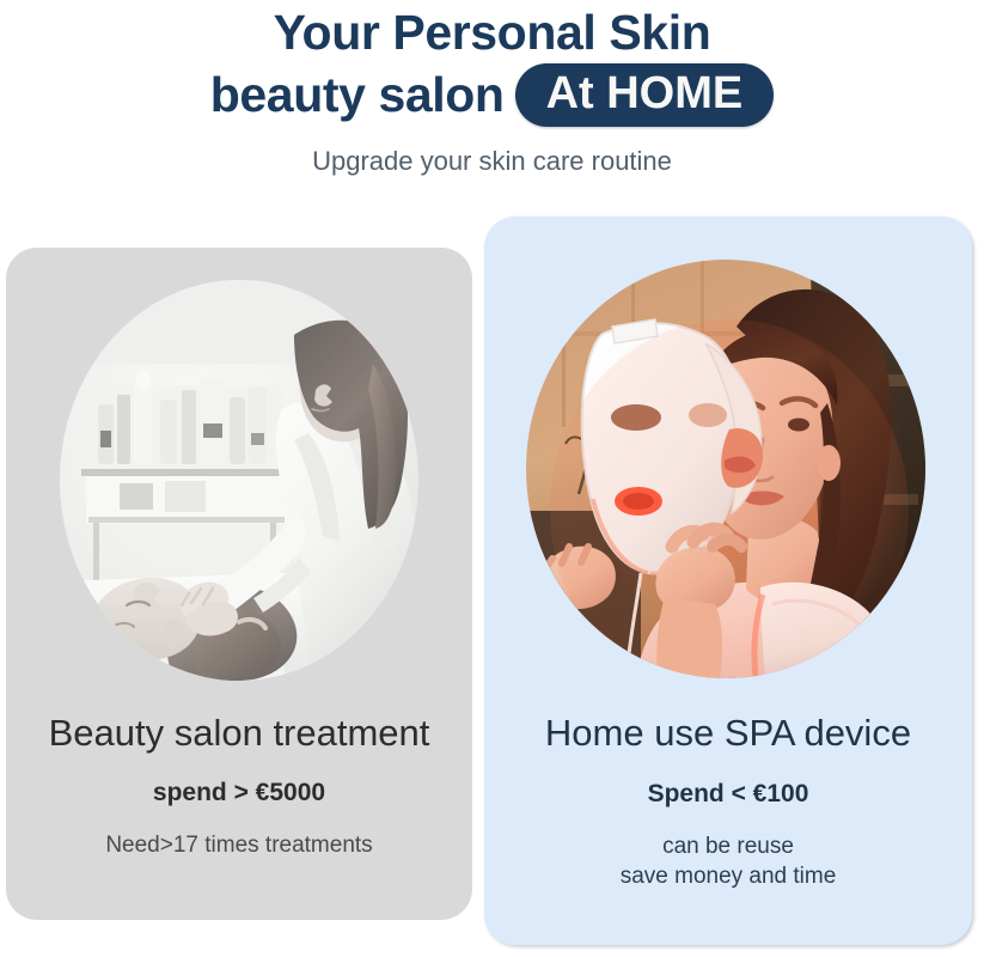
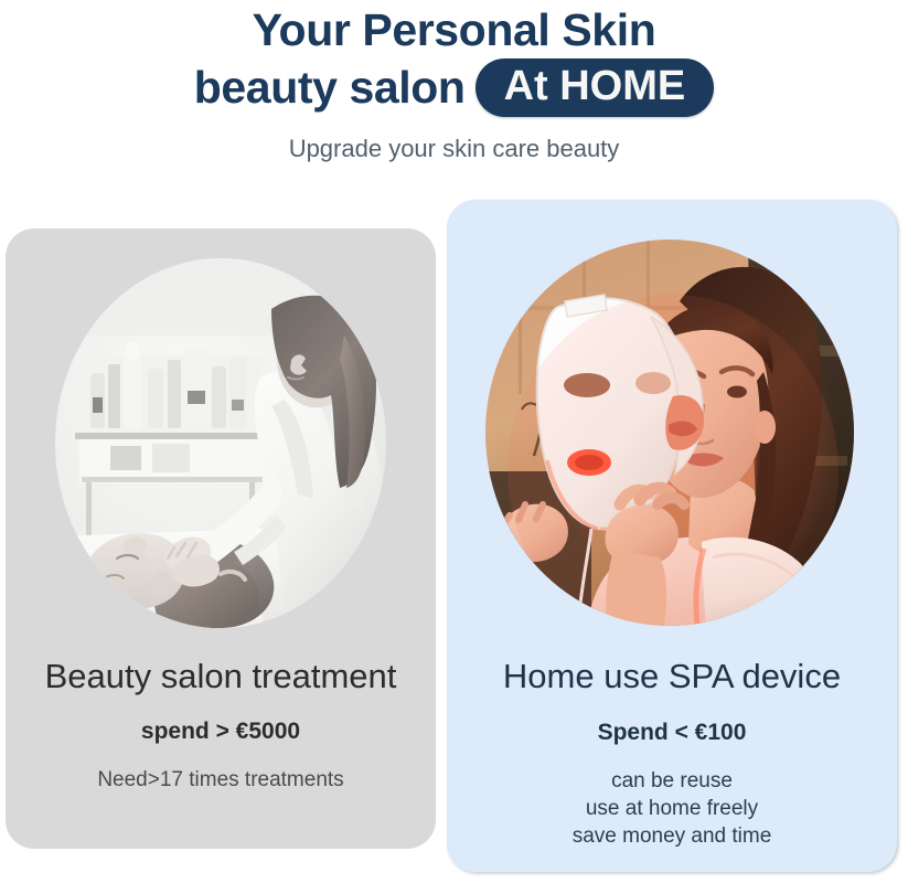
  Your Personal Skin
  beauty salon
  At HOME
- Upgrade your skin care routine
+ Upgrade your skin care beauty
  Beauty salon treatment
  spend > €5000
  Need>17 times treatments
  Home use SPA device
  Spend < €100
  can be reuse
+ use at home freely
  save money and time
